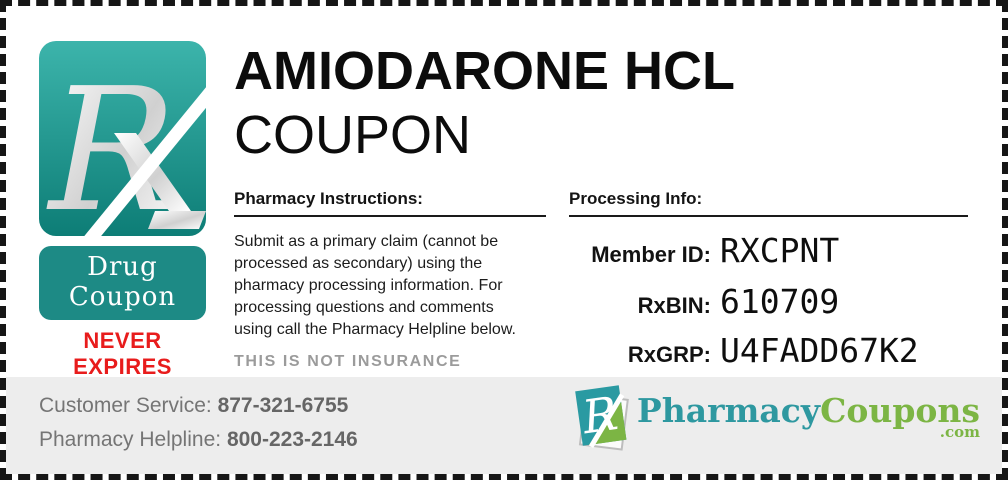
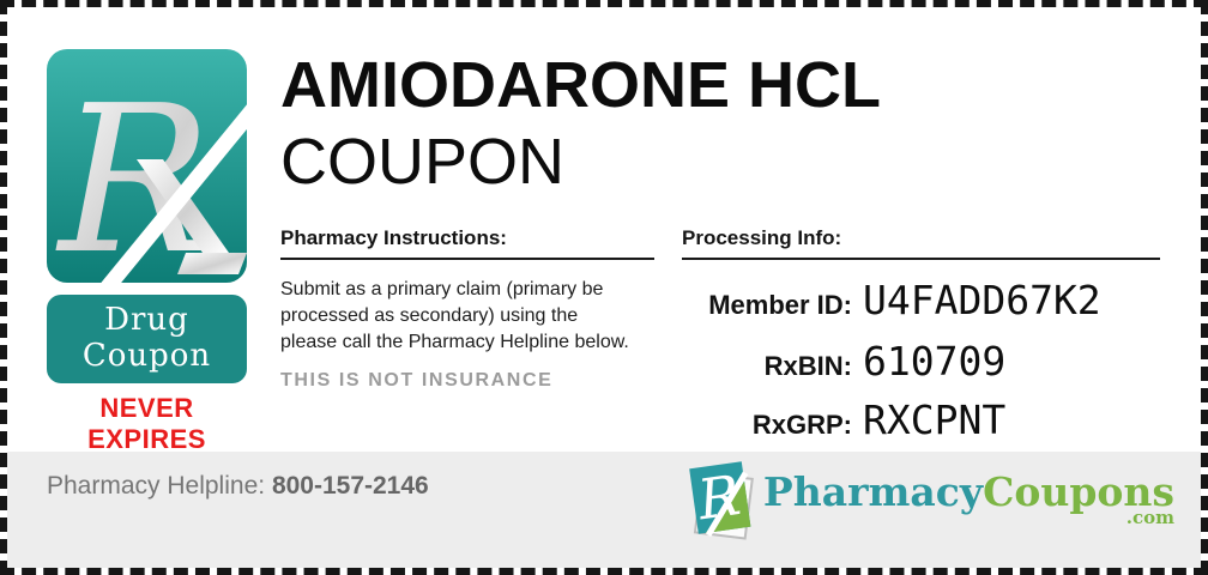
  R
  Drug Coupon
  NEVER EXPIRES
  AMIODARONE HCL
  COUPON
  Pharmacy Instructions:
- Submit as a primary claim (cannot be
+ Submit as a primary claim (primary be
  processed as secondary) using the
- pharmacy processing information. For
- processing questions and comments
- using call the Pharmacy Helpline below.
+ please call the Pharmacy Helpline below.
  THIS IS NOT INSURANCE
  Processing Info:
  Member ID:
- RXCPNT
+ U4FADD67K2
  RxBIN:
  610709
  RxGRP:
- U4FADD67K2
+ RXCPNT
- Customer Service: 877-321-6755
- Pharmacy Helpline: 800-223-2146
+ Pharmacy Helpline: 800-157-2146
  PharmacyCoupons
  .com
